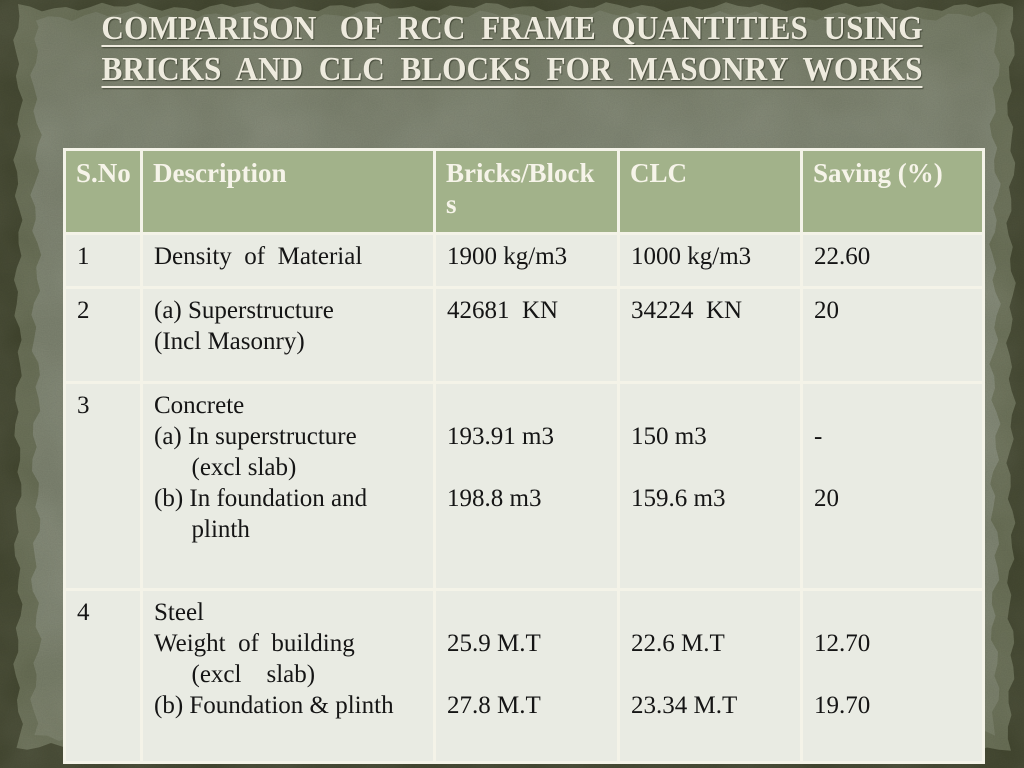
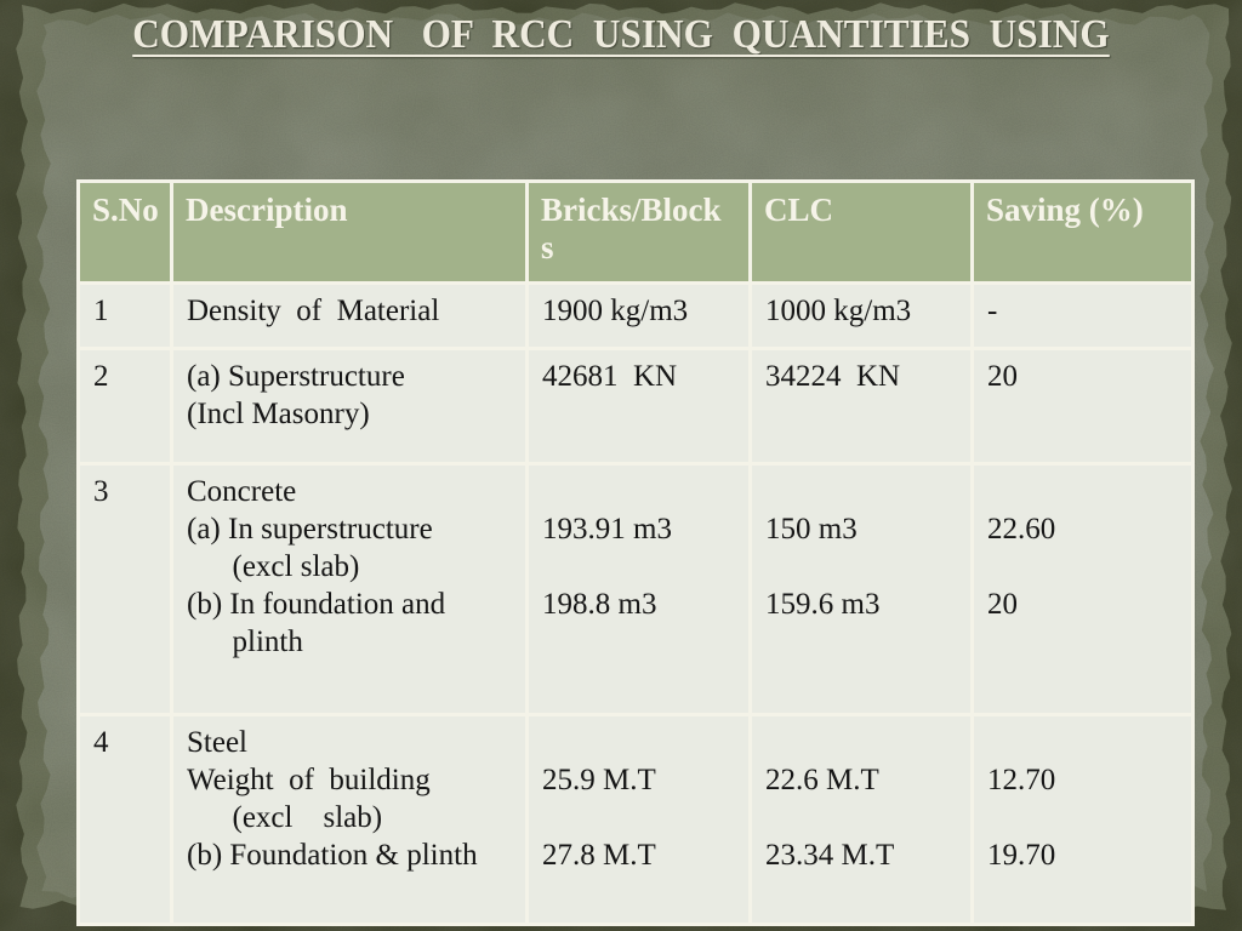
- COMPARISON OF RCC FRAME QUANTITIES USING
+ COMPARISON OF RCC USING QUANTITIES USING
- BRICKS AND CLC BLOCKS FOR MASONRY WORKS
  S.No	Description	Bricks/Blocks	CLC	Saving (%)
- 1	Density of Material	1900 kg/m3	1000 kg/m3	22.60
+ 1	Density of Material	1900 kg/m3	1000 kg/m3	-
  2	(a) Superstructure(Incl Masonry)	42681 KN	34224 KN	20
- 3	Concrete(a) In superstructure (excl slab)(b) In foundation and plinth	193.91 m3198.8 m3	150 m3159.6 m3	-20
+ 3	Concrete(a) In superstructure (excl slab)(b) In foundation and plinth	193.91 m3198.8 m3	150 m3159.6 m3	22.6020
  4	SteelWeight of building (excl slab)(b) Foundation & plinth	25.9 M.T27.8 M.T	22.6 M.T23.34 M.T	12.7019.70
